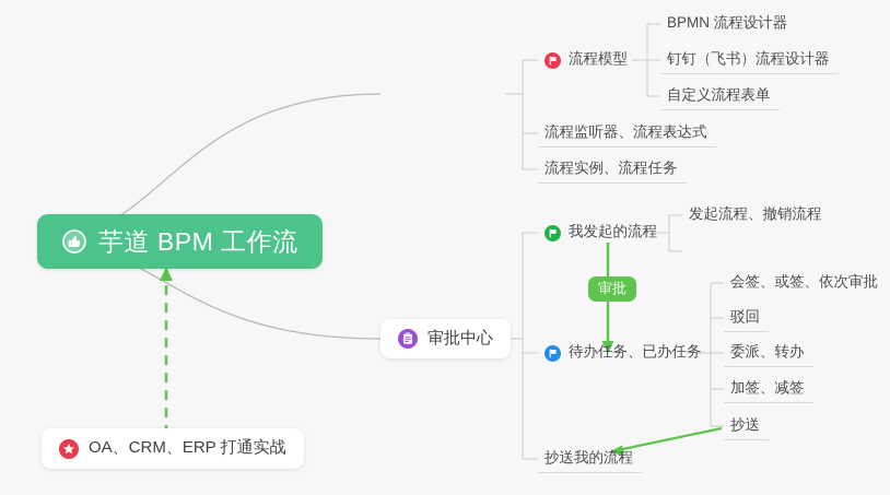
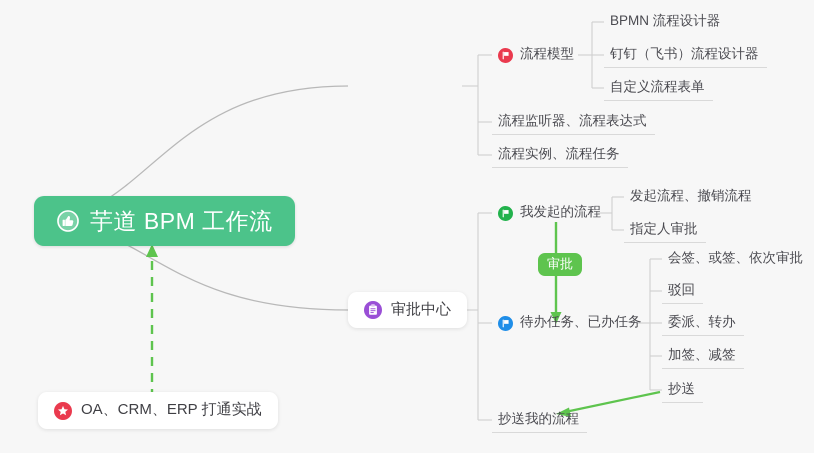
  芋道 BPM 工作流
  流程模型
  BPMN 流程设计器
  钉钉（飞书）流程设计器
  自定义流程表单
  流程监听器、流程表达式
  流程实例、流程任务
  审批中心
  我发起的流程
  发起流程、撤销流程
+ 指定人审批
  待办任务、已办任务
  会签、或签、依次审批
  驳回
  委派、转办
  加签、减签
  抄送
  抄送我的流程
  审批
  OA、CRM、ERP 打通实战
